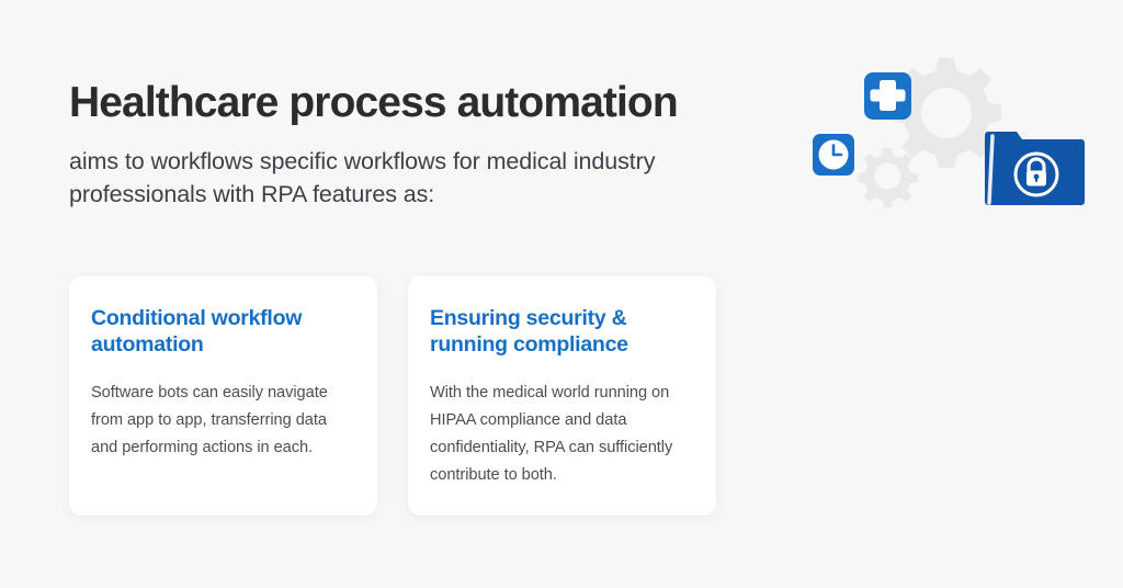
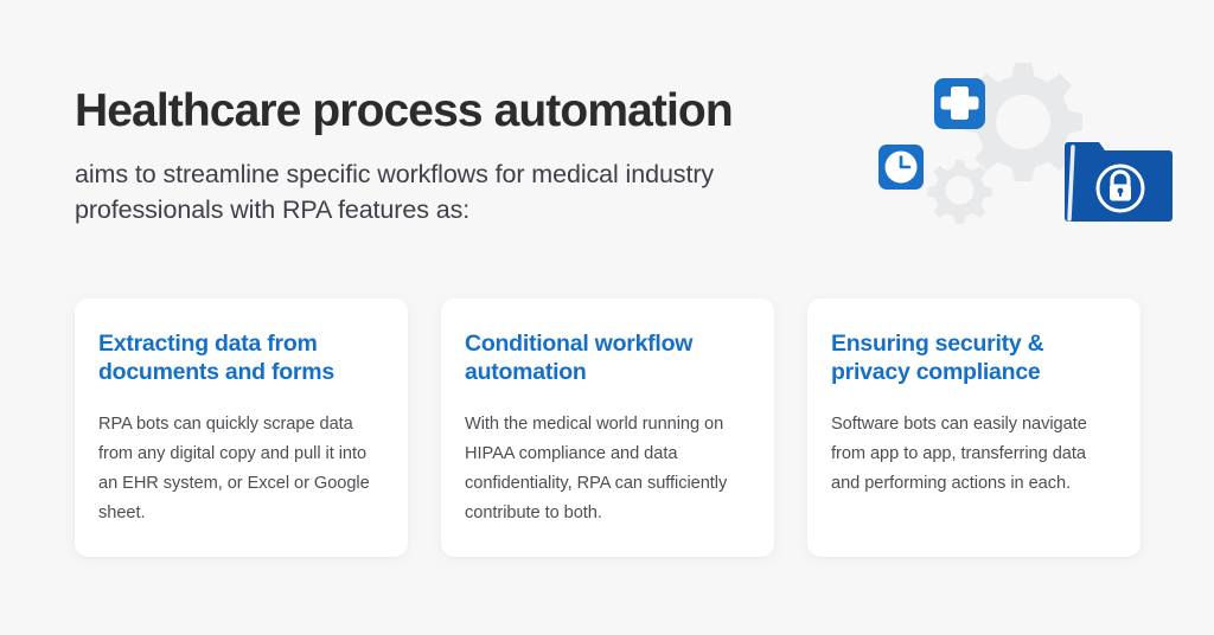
  Healthcare process automation
- aims to workflows specific workflows for medical industry professionals with RPA features as:
+ aims to streamline specific workflows for medical industry professionals with RPA features as:
+ Extracting data from documents and forms
+ RPA bots can quickly scrape data from any digital copy and pull it into an EHR system, or Excel or Google sheet.
  Conditional workflow automation
- Software bots can easily navigate from app to app, transferring data and performing actions in each.
+ With the medical world running on HIPAA compliance and data confidentiality, RPA can sufficiently contribute to both.
- Ensuring security & running compliance
+ Ensuring security & privacy compliance
- With the medical world running on HIPAA compliance and data confidentiality, RPA can sufficiently contribute to both.
+ Software bots can easily navigate from app to app, transferring data and performing actions in each.
